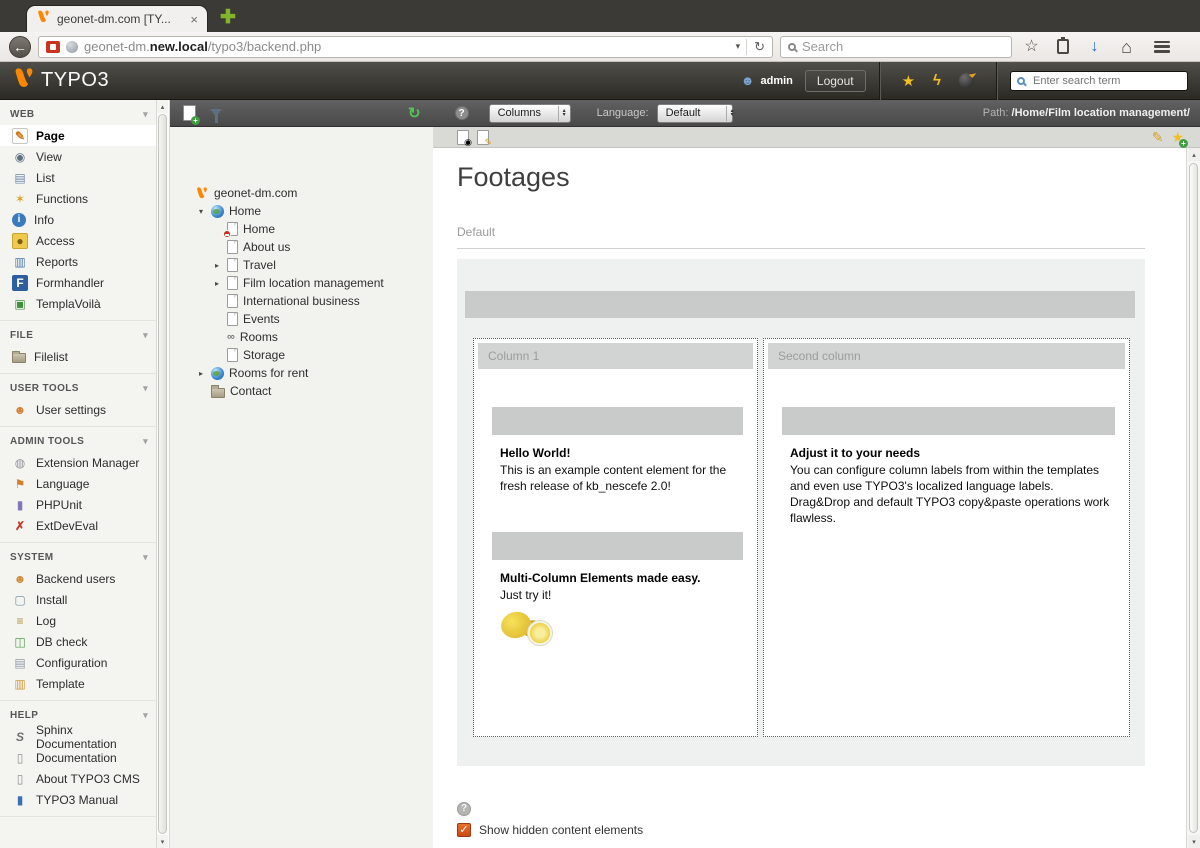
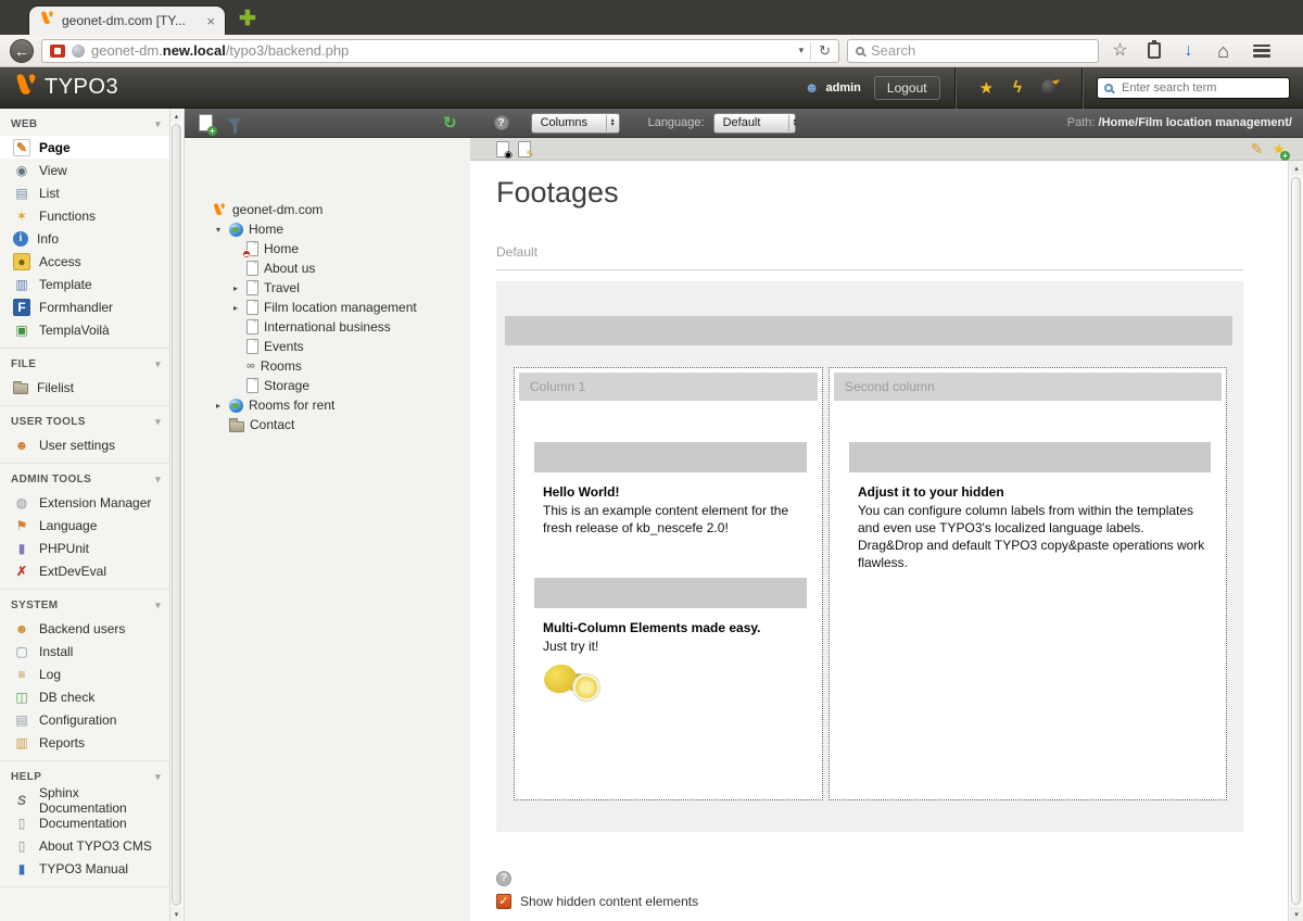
  geonet-dm.com [TY...
  ×
  ✚
  ←
  geonet-dm.new.local/typo3/backend.php
  ▾
  ↻
  Search
  ☆
  ↓
  ⌂
  TYPO3
  ☻
  admin
  Logout
  ★
  ϟ
  Enter search term
  +
  ↻
  ?
  Columns
  Language:
  Default
  Path: /Home/Film location management/
  ◉
  ✎
  ✎
  ★
  +
  WEB
  ▾
  ✎
  Page
  ◉
  View
  ▤
  List
  ✶
  Functions
  i
  Info
  ●
  Access
  ▥
- Reports
+ Template
  F
  Formhandler
  ▣
  TemplaVoilà
  FILE
  ▾
  Filelist
  USER TOOLS
  ▾
  ☻
  User settings
  ADMIN TOOLS
  ▾
  ◍
  Extension Manager
  ⚑
  Language
  ▮
  PHPUnit
  ✗
  ExtDevEval
  SYSTEM
  ▾
  ☻
  Backend users
  ▢
  Install
  ≡
  Log
  ◫
  DB check
  ▤
  Configuration
  ▥
- Template
+ Reports
  HELP
  ▾
  S
  Sphinx Documentation
  ▯
  Documentation
  ▯
  About TYPO3 CMS
  ▮
  TYPO3 Manual
  geonet-dm.com
  ▾
  Home
  Home
  About us
  ▸
  Travel
  ▸
  Film location management
  International business
  Events
  ∞
  Rooms
  Storage
  ▸
  Rooms for rent
  Contact
  Footages
  Default
  Column 1
  Hello World!
  This is an example content element for the fresh release of kb_nescefe 2.0!
  Multi-Column Elements made easy.
  Just try it!
  Second column
- Adjust it to your needs
+ Adjust it to your hidden
  You can configure column labels from within the templates and even use TYPO3's localized language labels.
  Drag&Drop and default TYPO3 copy&paste operations work flawless.
  ?
  ✓
  Show hidden content elements
